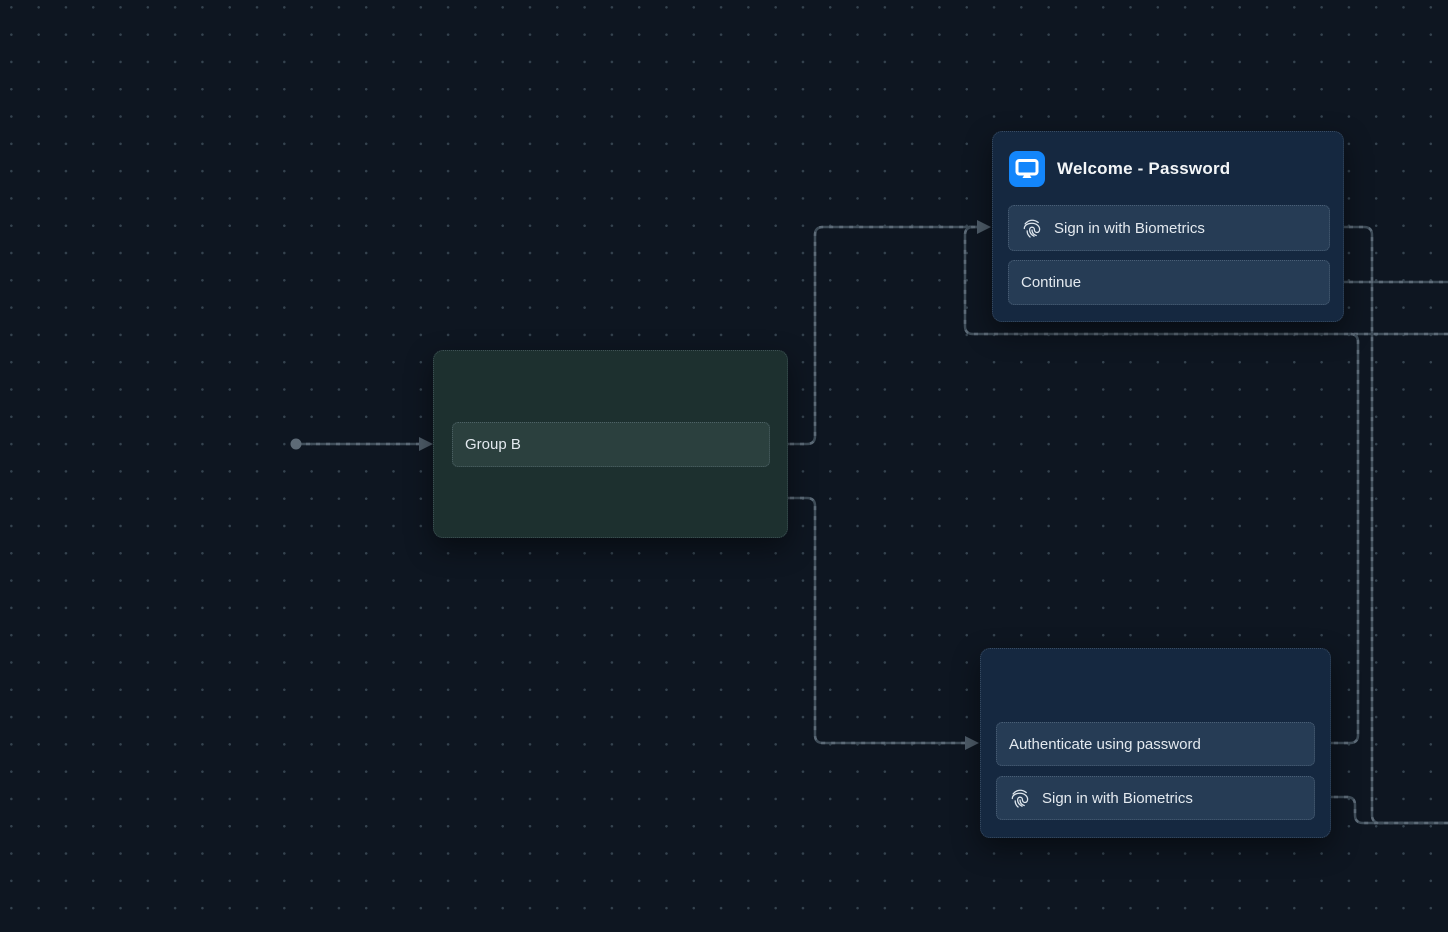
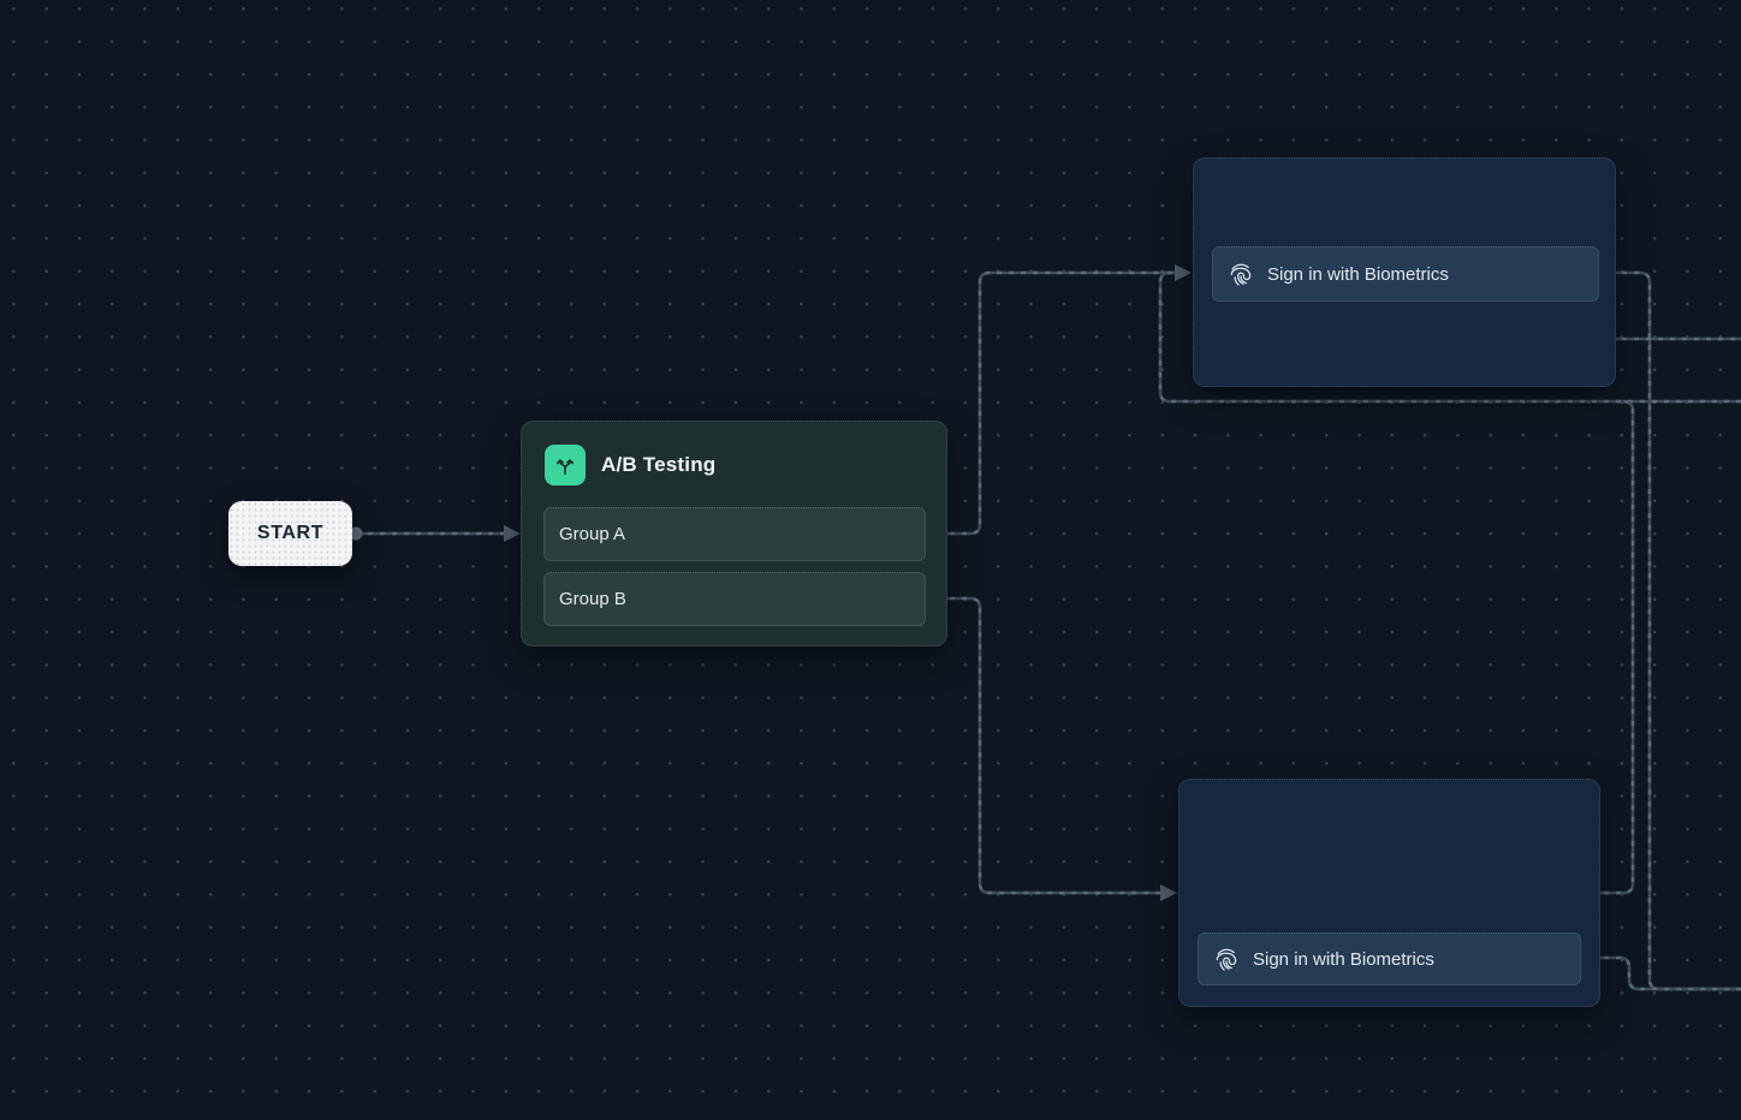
+ START
+ A/B Testing
+ Group A
  Group B
- Welcome - Password
  Sign in with Biometrics
- Continue
- Authenticate using password
  Sign in with Biometrics
